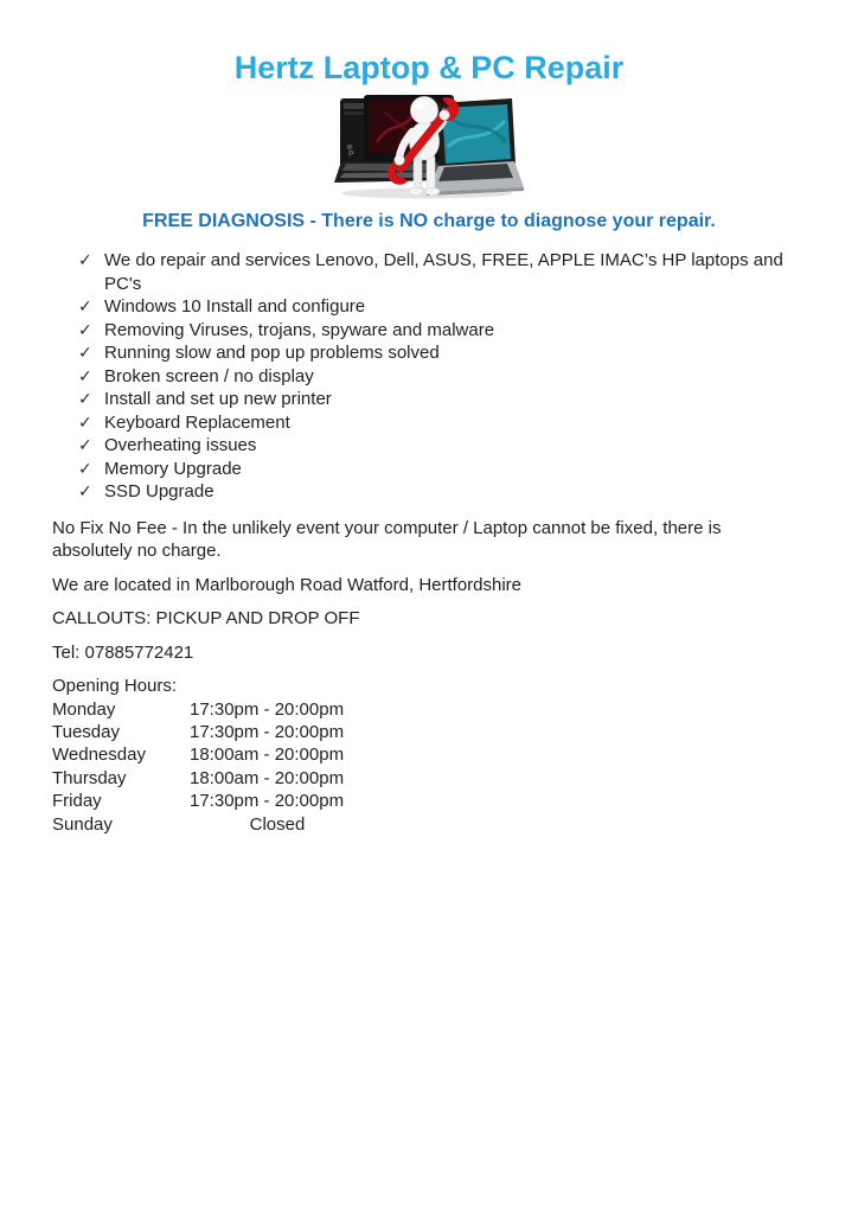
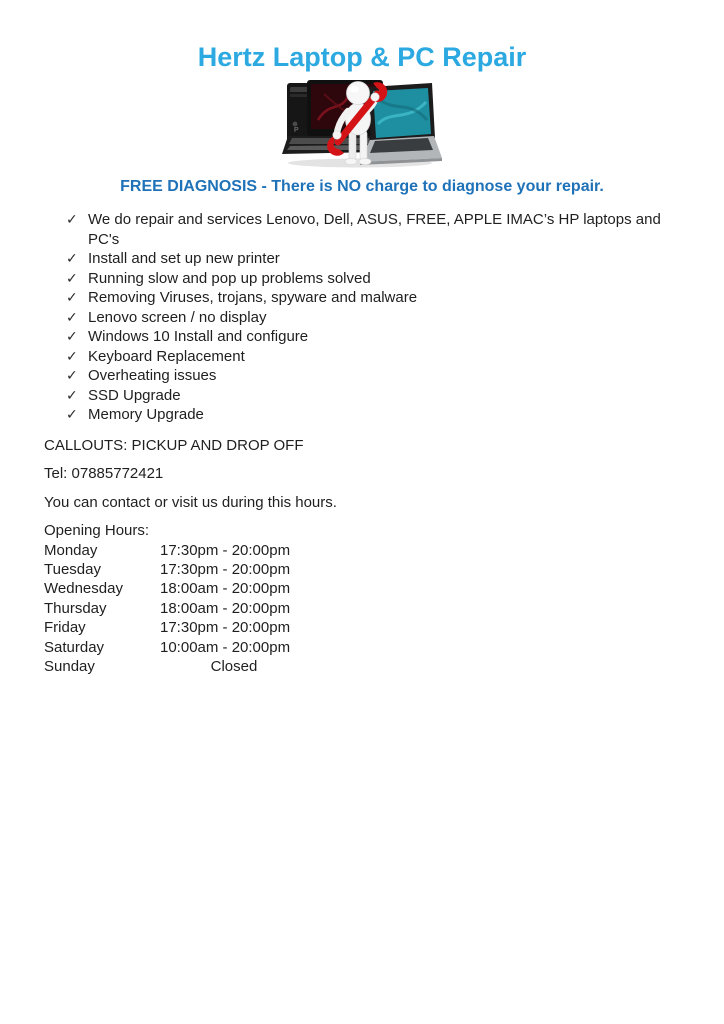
  Hertz Laptop & PC Repair
  FREE DIAGNOSIS - There is NO charge to diagnose your repair.
  ✓
  We do repair and services Lenovo, Dell, ASUS, FREE, APPLE IMAC’s HP laptops and PC's
  ✓
- Windows 10 Install and configure
+ Install and set up new printer
  ✓
- Removing Viruses, trojans, spyware and malware
+ Running slow and pop up problems solved
  ✓
- Running slow and pop up problems solved
+ Removing Viruses, trojans, spyware and malware
  ✓
- Broken screen / no display
+ Lenovo screen / no display
  ✓
- Install and set up new printer
+ Windows 10 Install and configure
  ✓
  Keyboard Replacement
  ✓
  Overheating issues
  ✓
- Memory Upgrade
+ SSD Upgrade
  ✓
- SSD Upgrade
+ Memory Upgrade
- No Fix No Fee - In the unlikely event your computer / Laptop cannot be fixed, there is absolutely no charge.
- We are located in Marlborough Road Watford, Hertfordshire
  CALLOUTS: PICKUP AND DROP OFF
  Tel: 07885772421
+ You can contact or visit us during this hours.
  Opening Hours:
  Monday
  17:30pm - 20:00pm
  Tuesday
  17:30pm - 20:00pm
  Wednesday
  18:00am - 20:00pm
  Thursday
  18:00am - 20:00pm
  Friday
  17:30pm - 20:00pm
+ Saturday
+ 10:00am - 20:00pm
  Sunday
  Closed
